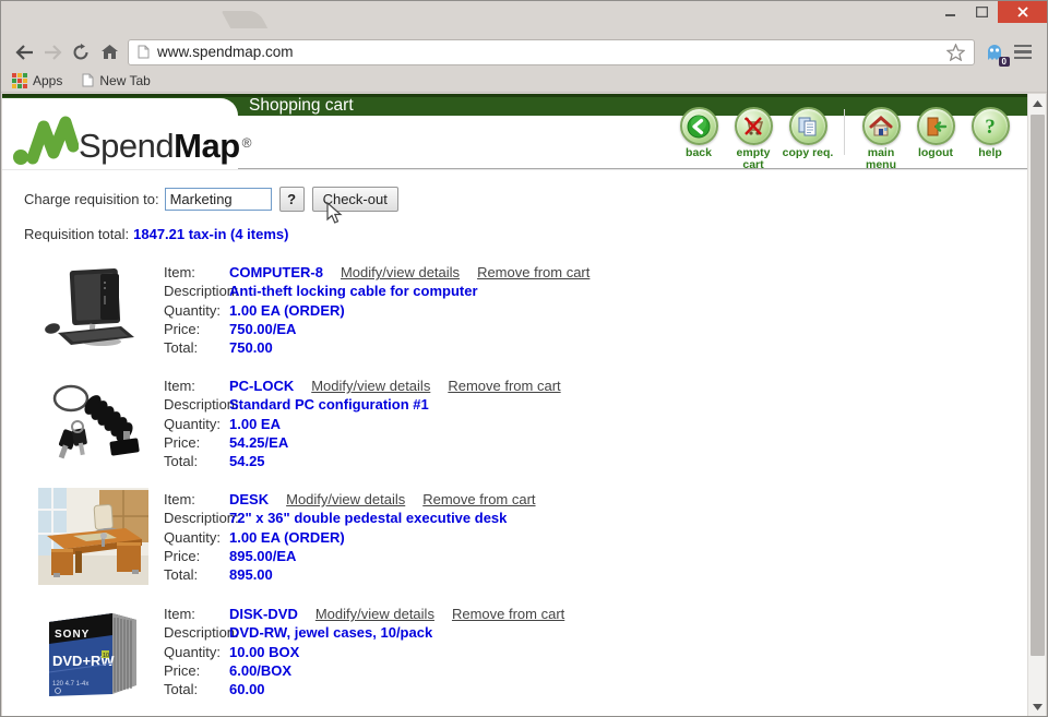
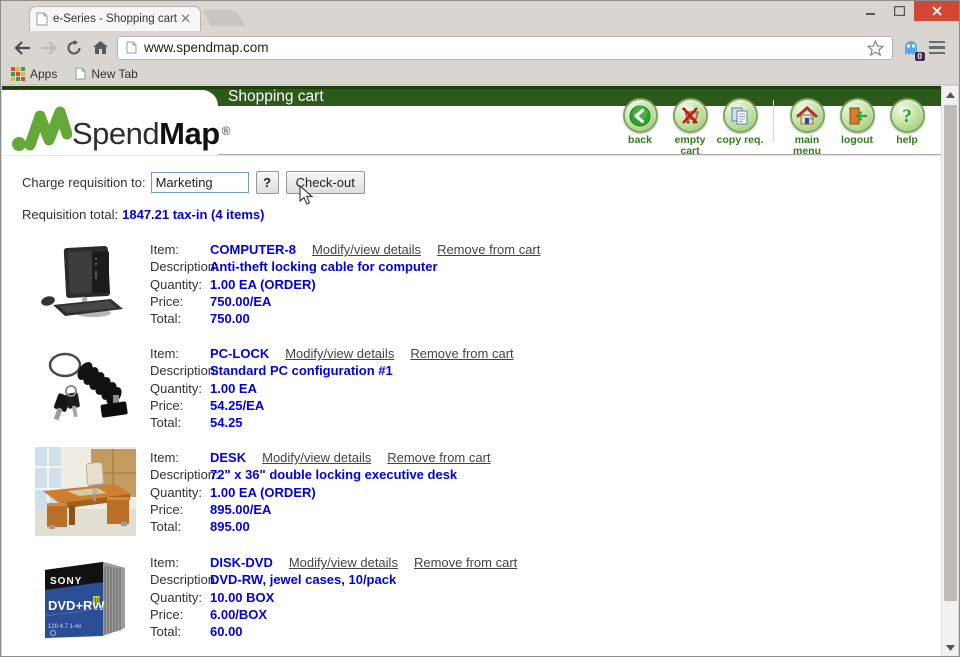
+ e-Series - Shopping cart
+ ✕
  www.spendmap.com
  0
  Apps
  New Tab
  Shopping cart
  SpendMap
  ®
  back
  empty cart
  copy req.
  main menu
  logout
  ?
  help
  Charge requisition to:
  Marketing
  ?
  Check-out
  Requisition total: 1847.21 tax-in (4 items)
  Item:
  COMPUTER-8
  Modify/view details
  Remove from cart
  Descriptio
  Anti-theft locking cable for computer
  Quantity:
  1.00 EA (ORDER)
  Price:
  750.00/EA
  Total:
  750.00
  Item:
  PC-LOCK
  Modify/view details
  Remove from cart
  Descriptio
  Standard PC configuration #1
  Quantity:
  1.00 EA
  Price:
  54.25/EA
  Total:
  54.25
  Item:
  DESK
  Modify/view details
  Remove from cart
  Descriptio
- 72" x 36" double pedestal executive desk
+ 72" x 36" double locking executive desk
  Quantity:
  1.00 EA (ORDER)
  Price:
  895.00/EA
  Total:
  895.00
  SONY
  DVD+RW
  Item:
  DISK-DVD
  Modify/view details
  Remove from cart
  Descriptio
  DVD-RW, jewel cases, 10/pack
  Quantity:
  10.00 BOX
  Price:
  6.00/BOX
  Total:
  60.00
